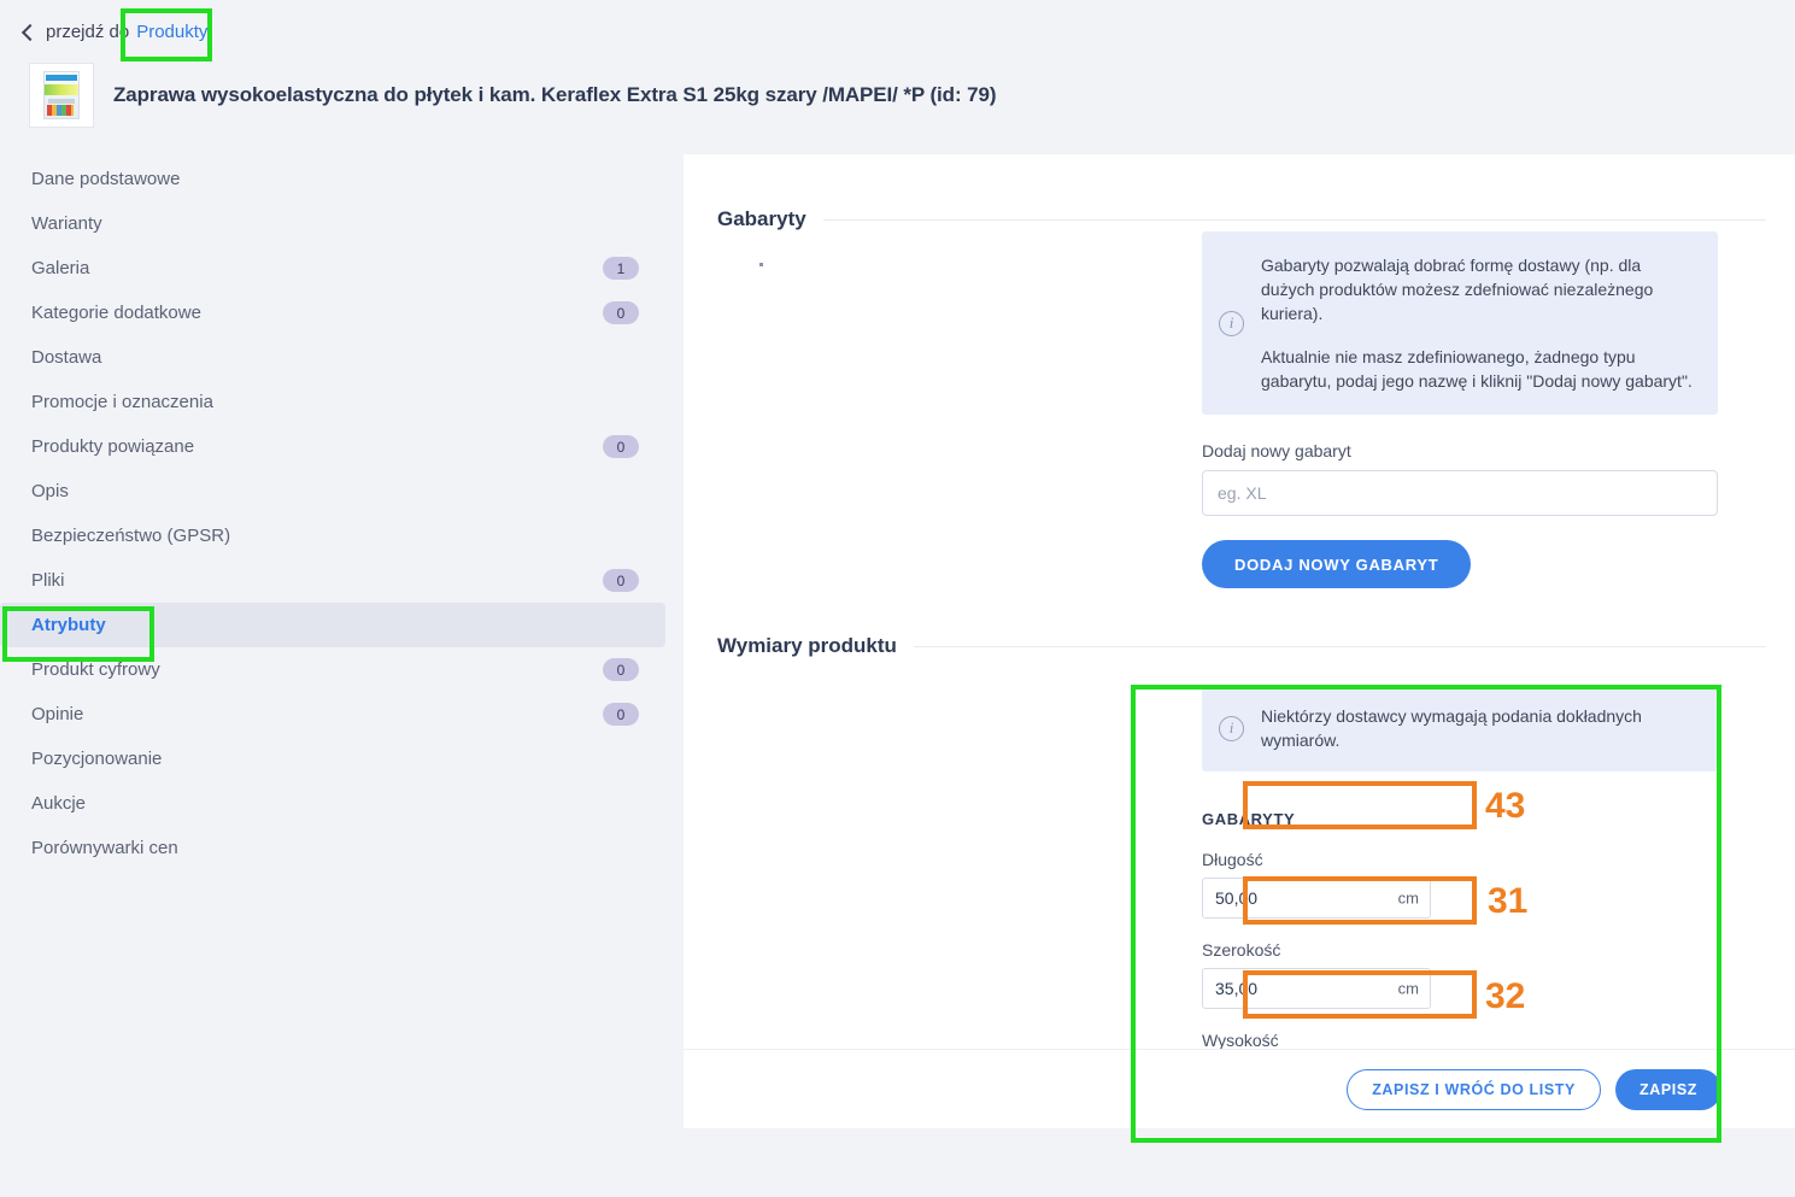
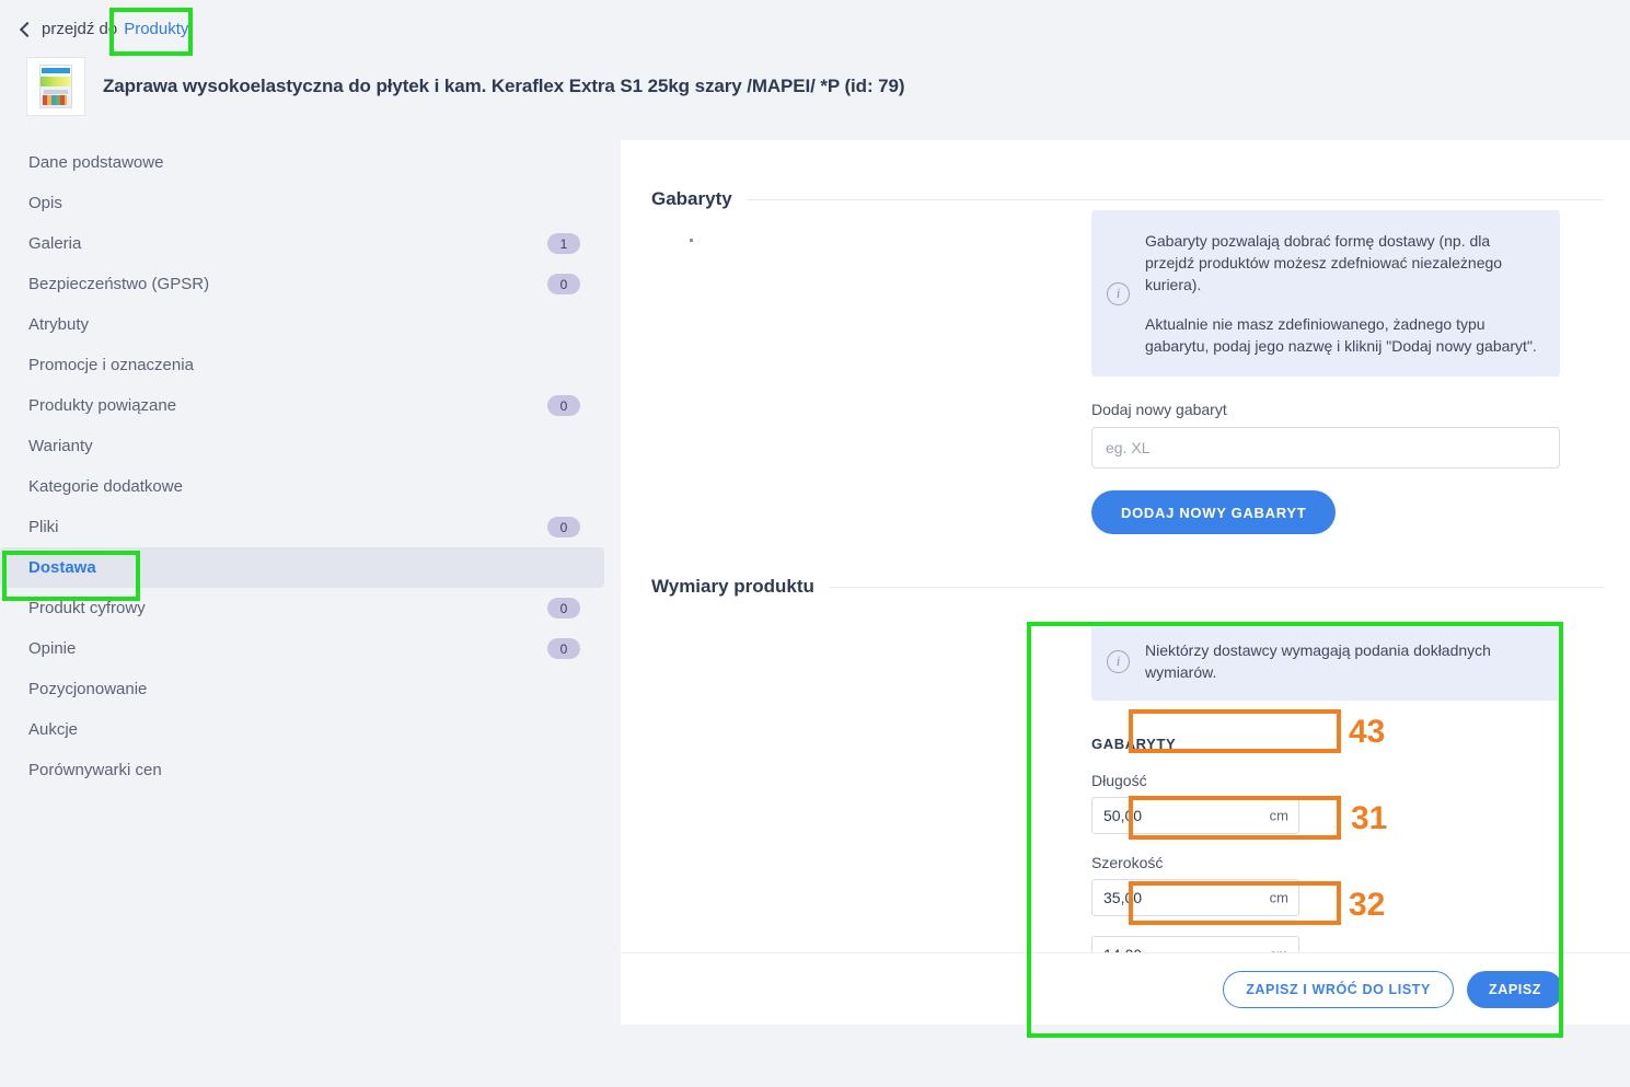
  przejdź do
  Produkty
  Zaprawa wysokoelastyczna do płytek i kam. Keraflex Extra S1 25kg szary /MAPEI/ *P (id: 79)
  Dane podstawowe
- Warianty
+ Opis
  Galeria
  1
- Kategorie dodatkowe
+ Bezpieczeństwo (GPSR)
  0
- Dostawa
+ Atrybuty
  Promocje i oznaczenia
  Produkty powiązane
  0
- Opis
+ Warianty
- Bezpieczeństwo (GPSR)
+ Kategorie dodatkowe
  Pliki
  0
- Atrybuty
+ Dostawa
  Produkt cyfrowy
  0
  Opinie
  0
  Pozycjonowanie
  Aukcje
  Porównywarki cen
  Gabaryty
  i
- Gabaryty pozwalają dobrać formę dostawy (np. dla dużych produktów możesz zdefniować niezależnego kuriera).
+ Gabaryty pozwalają dobrać formę dostawy (np. dla przejdź produktów możesz zdefniować niezależnego kuriera).
  Aktualnie nie masz zdefiniowanego, żadnego typu gabarytu, podaj jego nazwę i kliknij "Dodaj nowy gabaryt".
  Dodaj nowy gabaryt
  eg. XL
  DODAJ NOWY GABARYT
  Wymiary produktu
  i
  Niektórzy dostawcy wymagają podania dokładnych wymiarów.
  GABARYTY
  Długość
  50,00
  cm
  Szerokość
  35,00
  cm
- Wysokość
  ZAPISZ I WRÓĆ DO LISTY
  ZAPISZ
  43
  31
  32
